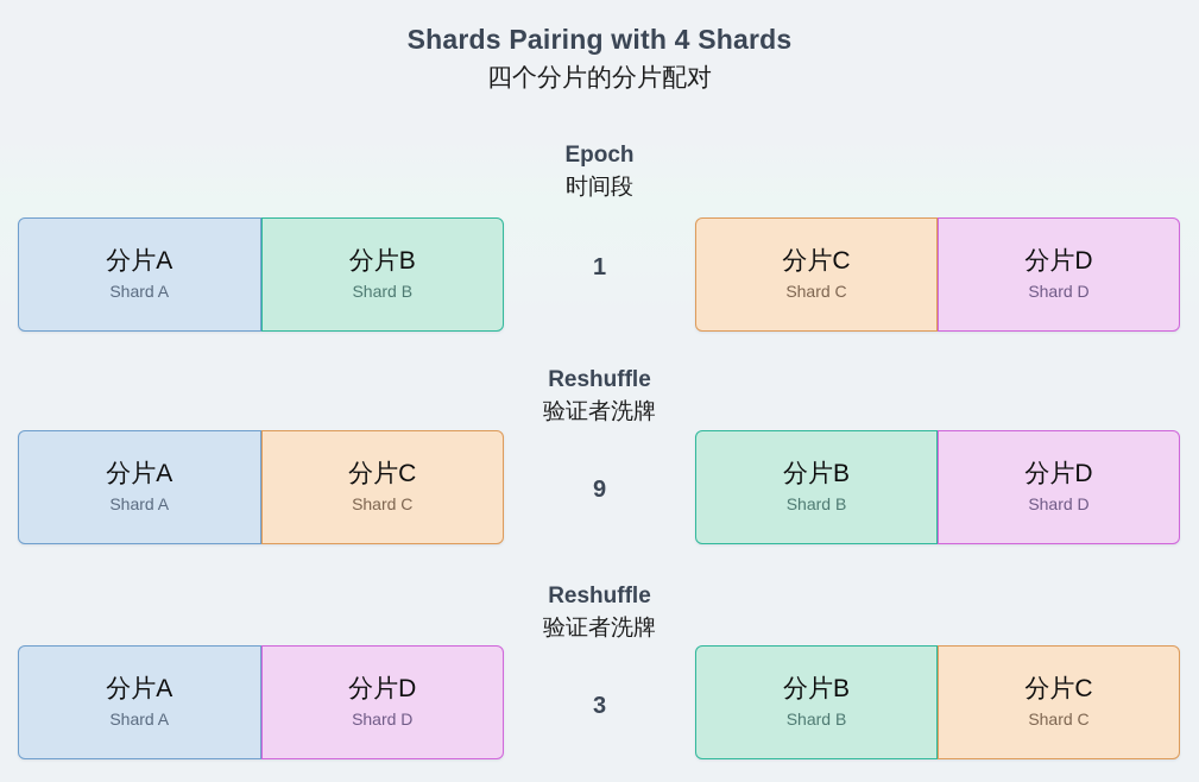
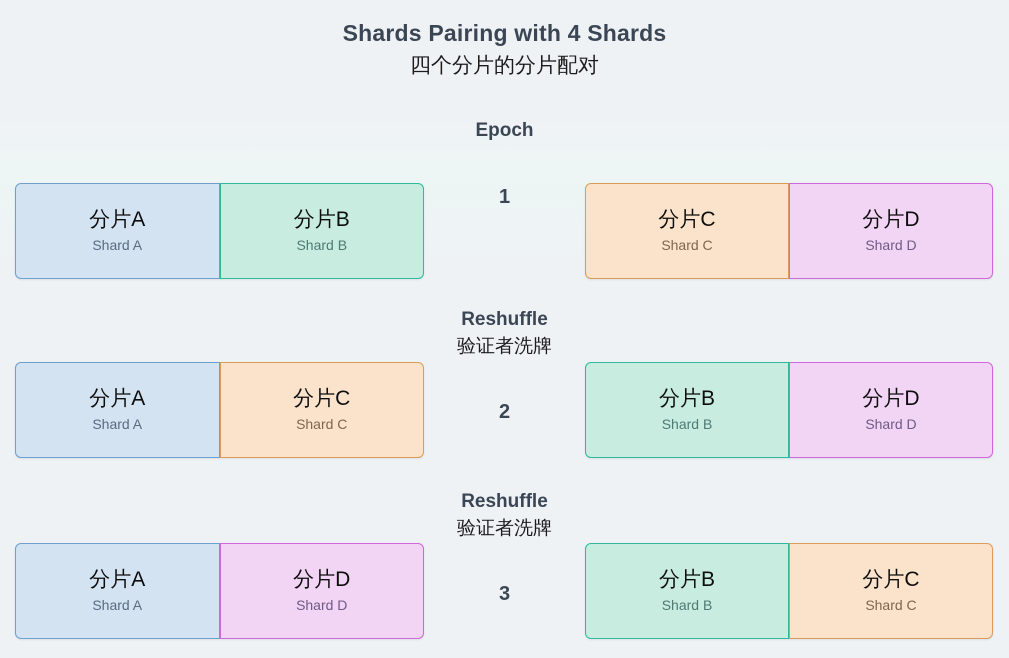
  Shards Pairing with 4 Shards
  四个分片的分片配对
  Epoch
- 时间段
  1
  Reshuffle
  验证者洗牌
- 9
+ 2
  Reshuffle
  验证者洗牌
  3
  分片A
  Shard A
  分片B
  Shard B
  分片C
  Shard C
  分片D
  Shard D
  分片A
  Shard A
  分片C
  Shard C
  分片B
  Shard B
  分片D
  Shard D
  分片A
  Shard A
  分片D
  Shard D
  分片B
  Shard B
  分片C
  Shard C
